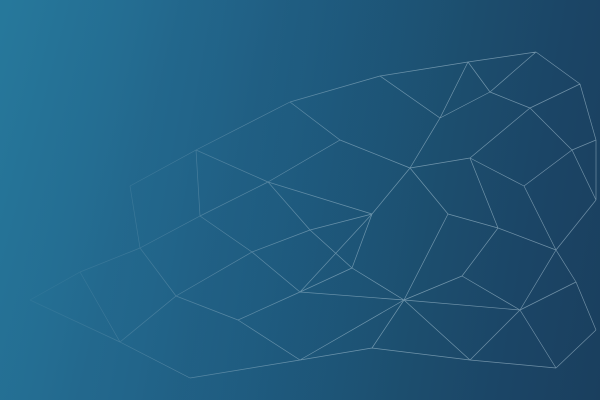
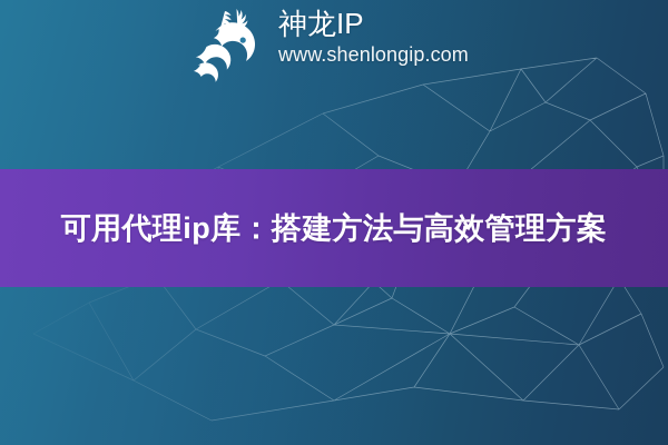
+ 神龙IP
+ www.shenlongip.com
+ 可用代理ip库：搭建方法与高效管理方案
